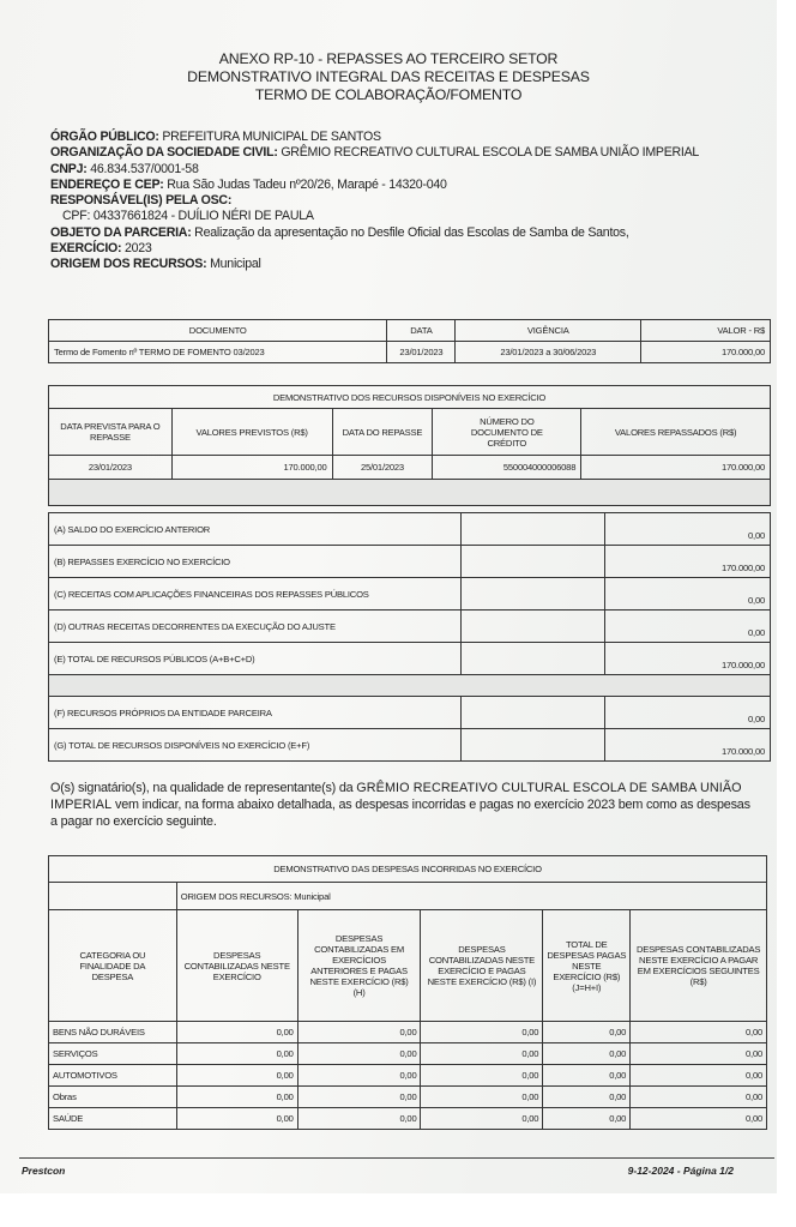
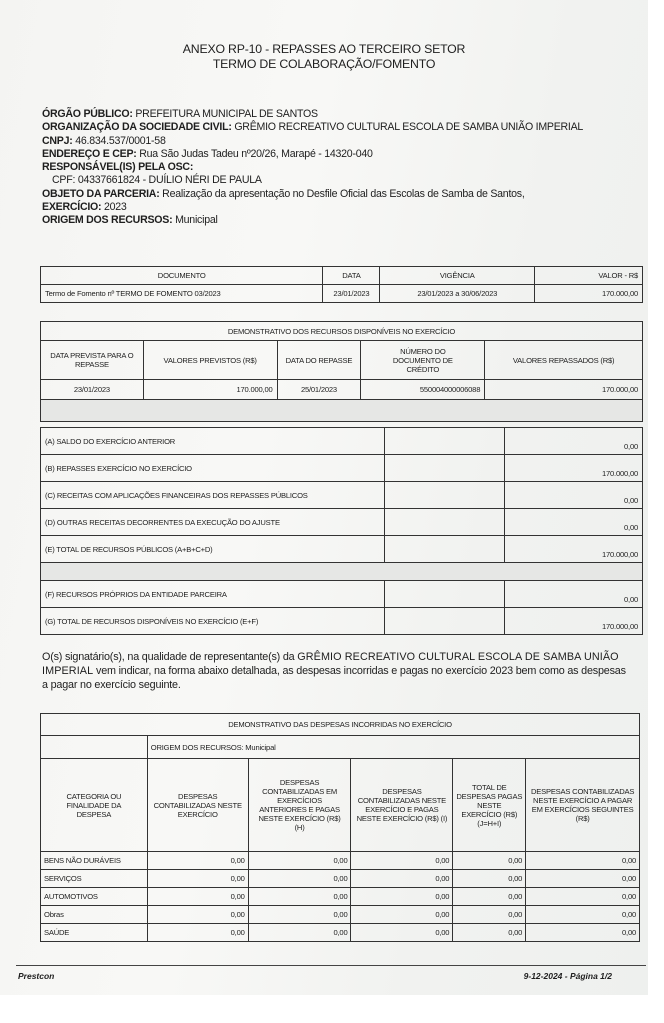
  ANEXO RP-10 - REPASSES AO TERCEIRO SETOR
- DEMONSTRATIVO INTEGRAL DAS RECEITAS E DESPESAS
  TERMO DE COLABORAÇÃO/FOMENTO
  ÓRGÃO PÚBLICO: PREFEITURA MUNICIPAL DE SANTOS
  ORGANIZAÇÃO DA SOCIEDADE CIVIL: GRÊMIO RECREATIVO CULTURAL ESCOLA DE SAMBA UNIÃO IMPERIAL
  CNPJ: 46.834.537/0001-58
  ENDEREÇO E CEP: Rua São Judas Tadeu nº20/26, Marapé - 14320-040
  RESPONSÁVEL(IS) PELA OSC:
  CPF: 04337661824 - DUÍLIO NÉRI DE PAULA
  OBJETO DA PARCERIA: Realização da apresentação no Desfile Oficial das Escolas de Samba de Santos,
  EXERCÍCIO: 2023
  ORIGEM DOS RECURSOS: Municipal
  DOCUMENTO	DATA	VIGÊNCIA	VALOR - R$
  Termo de Fomento nº TERMO DE FOMENTO 03/2023	23/01/2023	23/01/2023 a 30/06/2023	170.000,00
  DEMONSTRATIVO DOS RECURSOS DISPONÍVEIS NO EXERCÍCIO
  DATA PREVISTA PARA O REPASSE	VALORES PREVISTOS (R$)	DATA DO REPASSE	NÚMERO DO DOCUMENTO DE CRÉDITO	VALORES REPASSADOS (R$)
  23/01/2023	170.000,00	25/01/2023	550004000006088	170.000,00
  (A) SALDO DO EXERCÍCIO ANTERIOR		0,00
  (B) REPASSES EXERCÍCIO NO EXERCÍCIO		170.000,00
  (C) RECEITAS COM APLICAÇÕES FINANCEIRAS DOS REPASSES PÚBLICOS		0,00
  (D) OUTRAS RECEITAS DECORRENTES DA EXECUÇÃO DO AJUSTE		0,00
  (E) TOTAL DE RECURSOS PÚBLICOS (A+B+C+D)		170.000,00
  (F) RECURSOS PRÓPRIOS DA ENTIDADE PARCEIRA		0,00
  (G) TOTAL DE RECURSOS DISPONÍVEIS NO EXERCÍCIO (E+F)		170.000,00
  O(s) signatário(s), na qualidade de representante(s) da GRÊMIO RECREATIVO CULTURAL ESCOLA DE SAMBA UNIÃO IMPERIAL vem indicar, na forma abaixo detalhada, as despesas incorridas e pagas no exercício 2023 bem como as despesas a pagar no exercício seguinte.
  DEMONSTRATIVO DAS DESPESAS INCORRIDAS NO EXERCÍCIO
  	ORIGEM DOS RECURSOS: Municipal
  CATEGORIA OU FINALIDADE DA DESPESA	DESPESAS CONTABILIZADAS NESTE EXERCÍCIO	DESPESAS CONTABILIZADAS EM EXERCÍCIOS ANTERIORES E PAGAS NESTE EXERCÍCIO (R$) (H)	DESPESAS CONTABILIZADAS NESTE EXERCÍCIO E PAGAS NESTE EXERCÍCIO (R$) (I)	TOTAL DE DESPESAS PAGAS NESTE EXERCÍCIO (R$) (J=H+I)	DESPESAS CONTABILIZADAS NESTE EXERCÍCIO A PAGAR EM EXERCÍCIOS SEGUINTES (R$)
  BENS NÃO DURÁVEIS	0,00	0,00	0,00	0,00	0,00
  SERVIÇOS	0,00	0,00	0,00	0,00	0,00
  AUTOMOTIVOS	0,00	0,00	0,00	0,00	0,00
  Obras	0,00	0,00	0,00	0,00	0,00
  SAÚDE	0,00	0,00	0,00	0,00	0,00
  Prestcon
  9-12-2024 - Página 1/2
